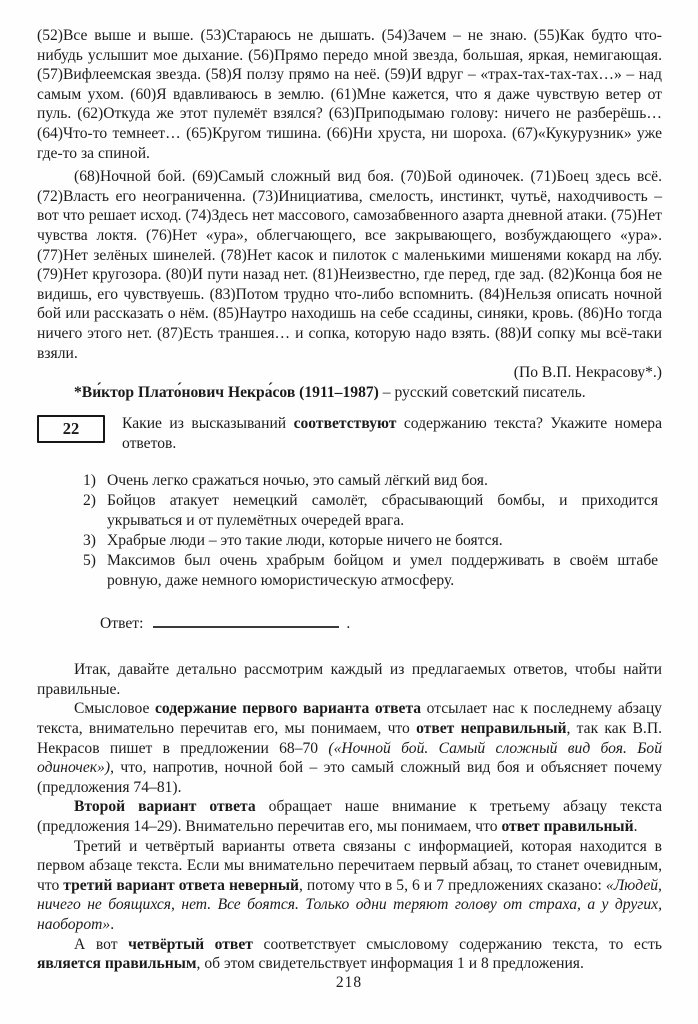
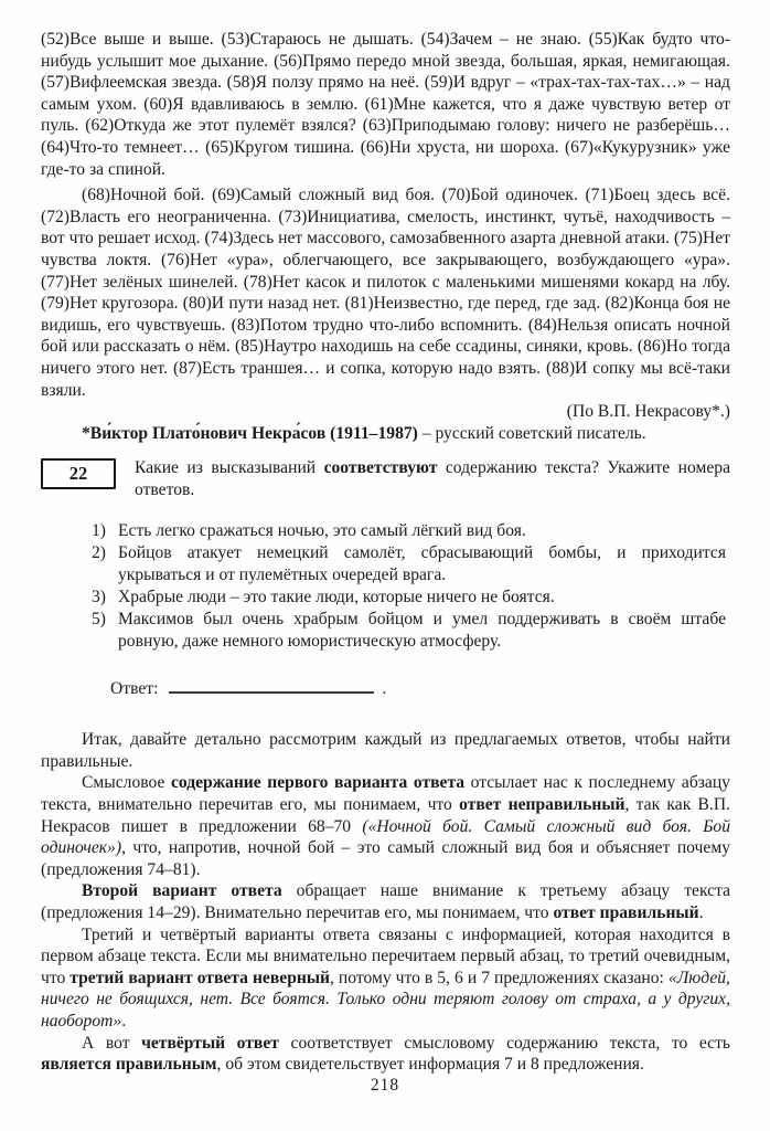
  (52)Все выше и выше. (53)Стараюсь не дышать. (54)Зачем – не знаю. (55)Как будто что-нибудь услышит мое дыхание. (56)Прямо передо мной звезда, большая, яркая, немигающая. (57)Вифлеемская звезда. (58)Я ползу прямо на неё. (59)И вдруг – «трах-тах-тах-тах…» – над самым ухом. (60)Я вдавливаюсь в землю. (61)Мне кажется, что я даже чувствую ветер от пуль. (62)Откуда же этот пулемёт взялся? (63)Приподымаю голову: ничего не разберёшь… (64)Что-то темнеет… (65)Кругом тишина. (66)Ни хруста, ни шороха. (67)«Кукурузник» уже где-то за спиной.
  (68)Ночной бой. (69)Самый сложный вид боя. (70)Бой одиночек. (71)Боец здесь всё. (72)Власть его неограниченна. (73)Инициатива, смелость, инстинкт, чутьё, находчивость – вот что решает исход. (74)Здесь нет массового, самозабвенного азарта дневной атаки. (75)Нет чувства локтя. (76)Нет «ура», облегчающего, все закрывающего, возбуждающего «ура». (77)Нет зелёных шинелей. (78)Нет касок и пилоток с маленькими мишенями кокард на лбу. (79)Нет кругозора. (80)И пути назад нет. (81)Неизвестно, где перед, где зад. (82)Конца боя не видишь, его чувствуешь. (83)Потом трудно что-либо вспомнить. (84)Нельзя описать ночной бой или рассказать о нём. (85)Наутро находишь на себе ссадины, синяки, кровь. (86)Но тогда ничего этого нет. (87)Есть траншея… и сопка, которую надо взять. (88)И сопку мы всё-таки взяли.
  (По В.П. Некрасову*.)
  *Ви́ктор Плато́нович Некра́сов (1911–1987) – русский советский писатель.
  22
  Какие из высказываний соответствуют содержанию текста? Укажите номера ответов.
  1)
- Очень легко сражаться ночью, это самый лёгкий вид боя.
+ Есть легко сражаться ночью, это самый лёгкий вид боя.
  2)
  Бойцов атакует немецкий самолёт, сбрасывающий бомбы, и приходится укрываться и от пулемётных очередей врага.
  3)
  Храбрые люди – это такие люди, которые ничего не боятся.
  5)
  Максимов был очень храбрым бойцом и умел поддерживать в своём штабе ровную, даже немного юмористическую атмосферу.
  Ответ: .
  Итак, давайте детально рассмотрим каждый из предлагаемых ответов, чтобы найти правильные.
  Смысловое содержание первого варианта ответа отсылает нас к последнему абзацу текста, внимательно перечитав его, мы понимаем, что ответ неправильный, так как В.П. Некрасов пишет в предложении 68–70 («Ночной бой. Самый сложный вид боя. Бой одиночек»), что, напротив, ночной бой – это самый сложный вид боя и объясняет почему (предложения 74–81).
  Второй вариант ответа обращает наше внимание к третьему абзацу текста (предложения 14–29). Внимательно перечитав его, мы понимаем, что ответ правильный.
- Третий и четвёртый варианты ответа связаны с информацией, которая находится в первом абзаце текста. Если мы внимательно перечитаем первый абзац, то станет очевидным, что третий вариант ответа неверный, потому что в 5, 6 и 7 предложениях сказано: «Людей, ничего не боящихся, нет. Все боятся. Только одни теряют голову от страха, а у других, наоборот».
+ Третий и четвёртый варианты ответа связаны с информацией, которая находится в первом абзаце текста. Если мы внимательно перечитаем первый абзац, то третий очевидным, что третий вариант ответа неверный, потому что в 5, 6 и 7 предложениях сказано: «Людей, ничего не боящихся, нет. Все боятся. Только одни теряют голову от страха, а у других, наоборот».
- А вот четвёртый ответ соответствует смысловому содержанию текста, то есть является правильным, об этом свидетельствует информация 1 и 8 предложения.
+ А вот четвёртый ответ соответствует смысловому содержанию текста, то есть является правильным, об этом свидетельствует информация 7 и 8 предложения.
  218
